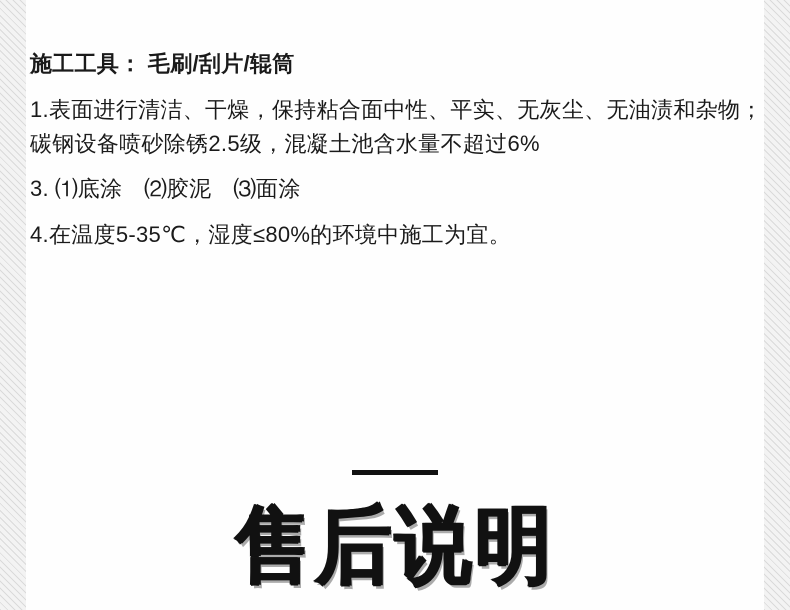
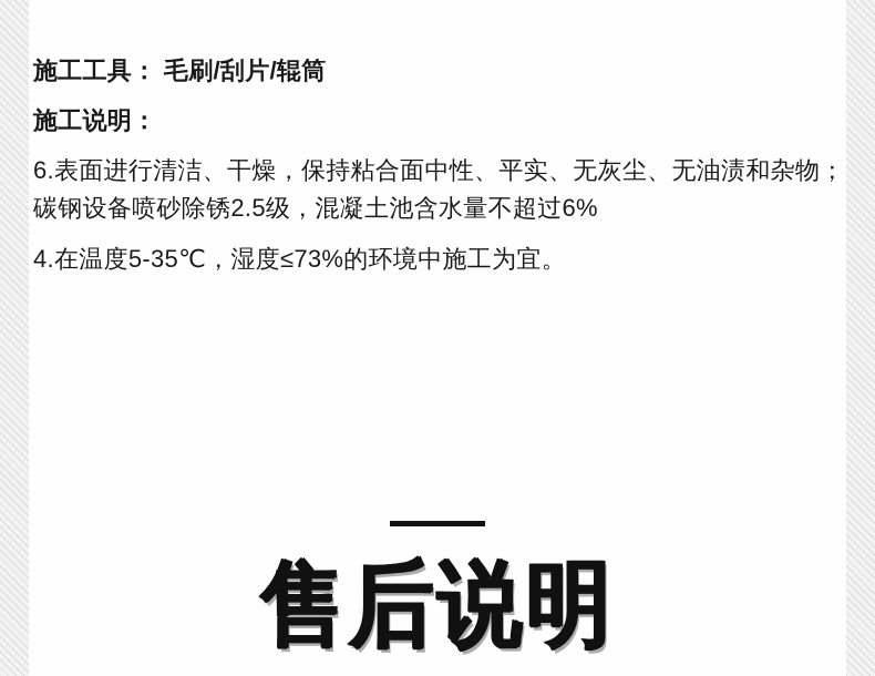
  施工工具： 毛刷/刮片/辊筒
+ 施工说明：
- 1.表面进行清洁、干燥，保持粘合面中性、平实、无灰尘、无油渍和杂物；碳钢设备喷砂除锈2.5级，混凝土池含水量不超过6%
+ 6.表面进行清洁、干燥，保持粘合面中性、平实、无灰尘、无油渍和杂物；碳钢设备喷砂除锈2.5级，混凝土池含水量不超过6%
- 3. ⑴底涂 ⑵胶泥 ⑶面涂
- 4.在温度5-35℃，湿度≤80%的环境中施工为宜。
+ 4.在温度5-35℃，湿度≤73%的环境中施工为宜。
  售后说明
